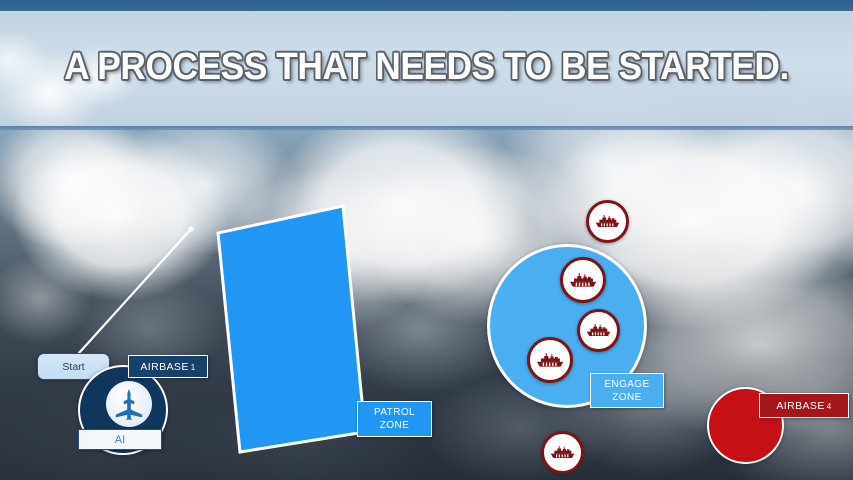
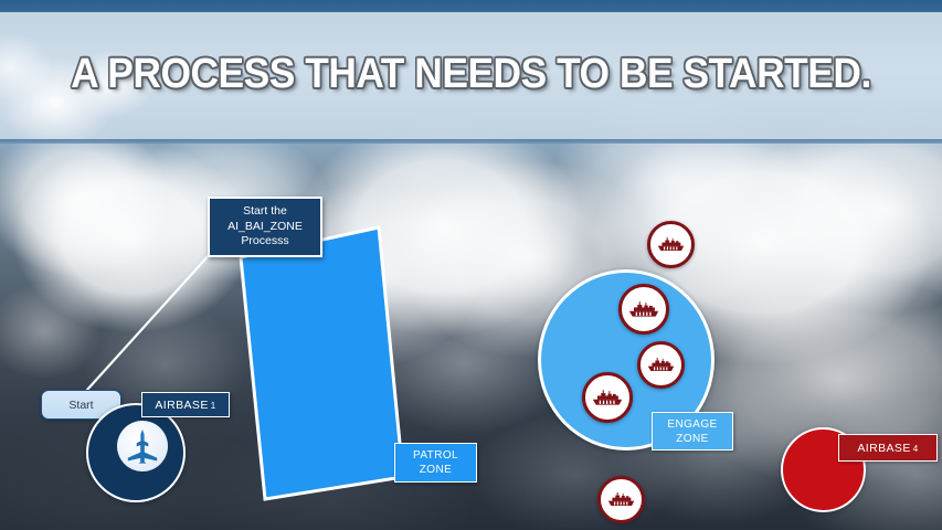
  A PROCESS THAT NEEDS TO BE STARTED.
+ Start the
+ AI_BAI_ZONE
+ Processs
  Start
  AIRBASE
  1
- AI
  AIRBASE
  4
  PATROL
  ZONE
  ENGAGE
  ZONE
